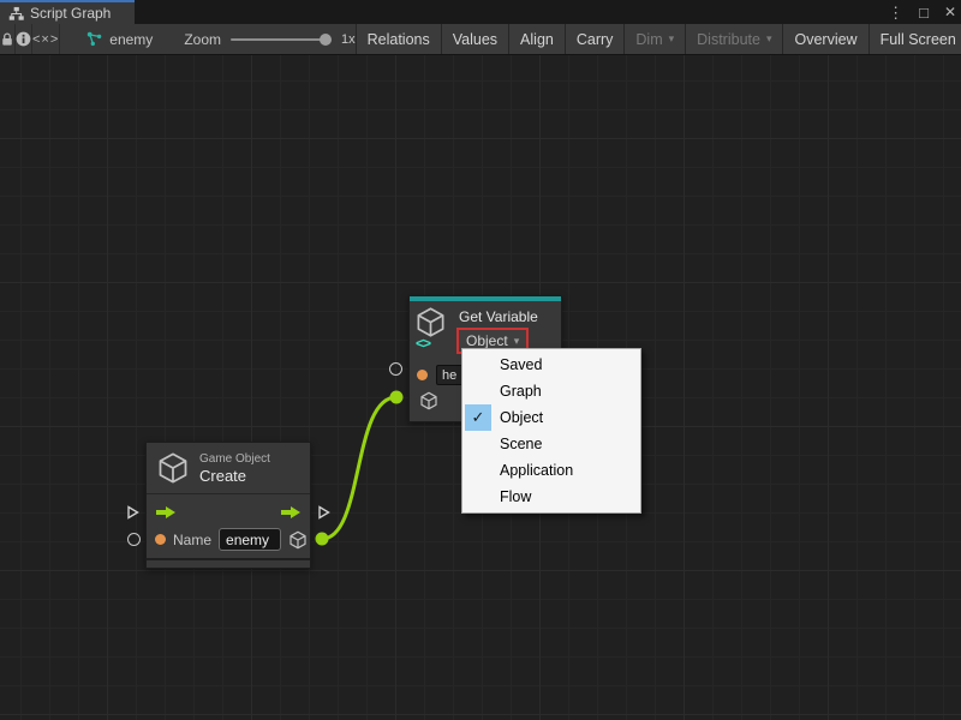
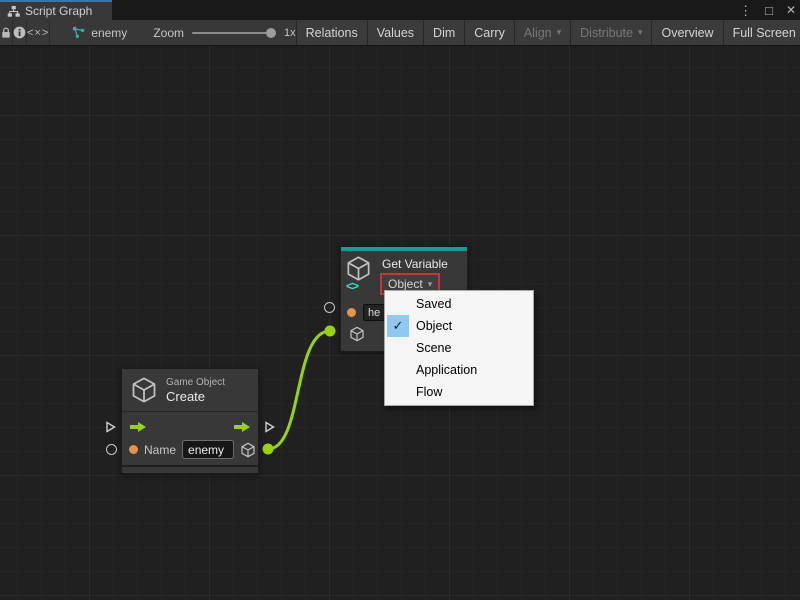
  Script Graph
  ⋮
  □
  ✕
  <×>
  enemy
  Zoom
  1x
  Relations
  Values
- Align
+ Dim
  Carry
- Dim
+ Align
  Distribute
  Overview
  Full Screen
  <>
  Get Variable
  Object
  he
  Game Object
  Create
  Name
  enemy
  Saved
- Graph
  Object
  Scene
  Application
  Flow
